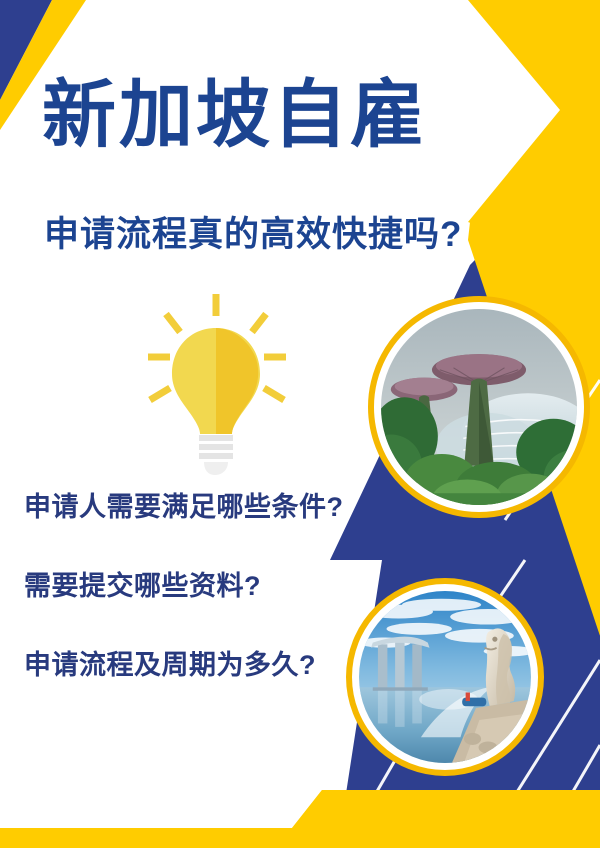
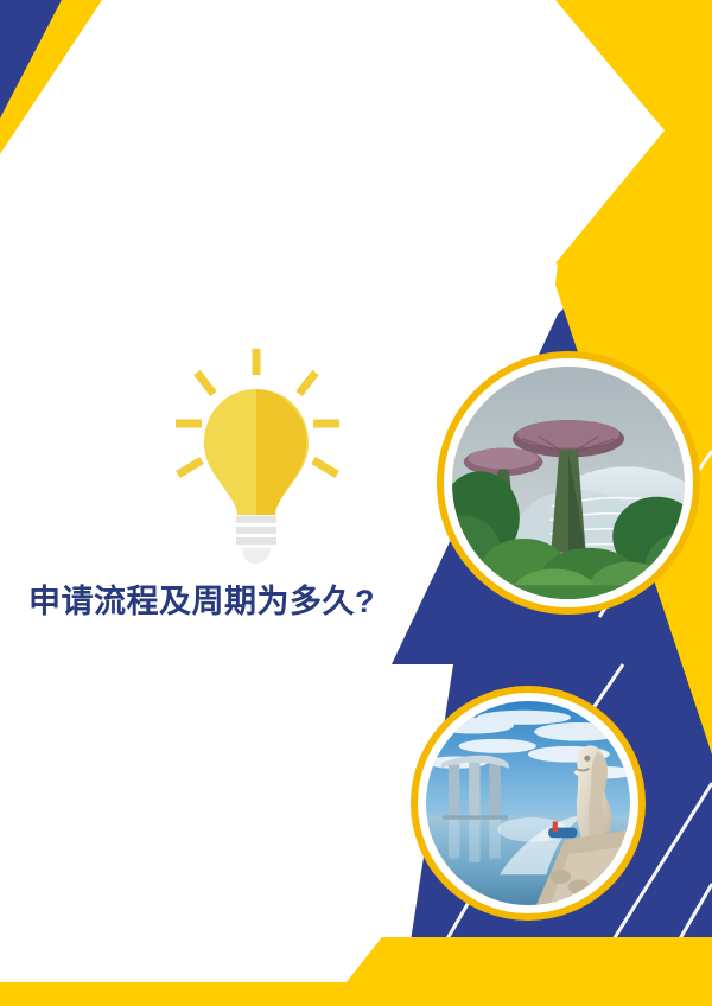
- 新加坡自雇
- 申请流程真的高效快捷吗?
- 申请人需要满足哪些条件?
- 需要提交哪些资料?
  申请流程及周期为多久?
